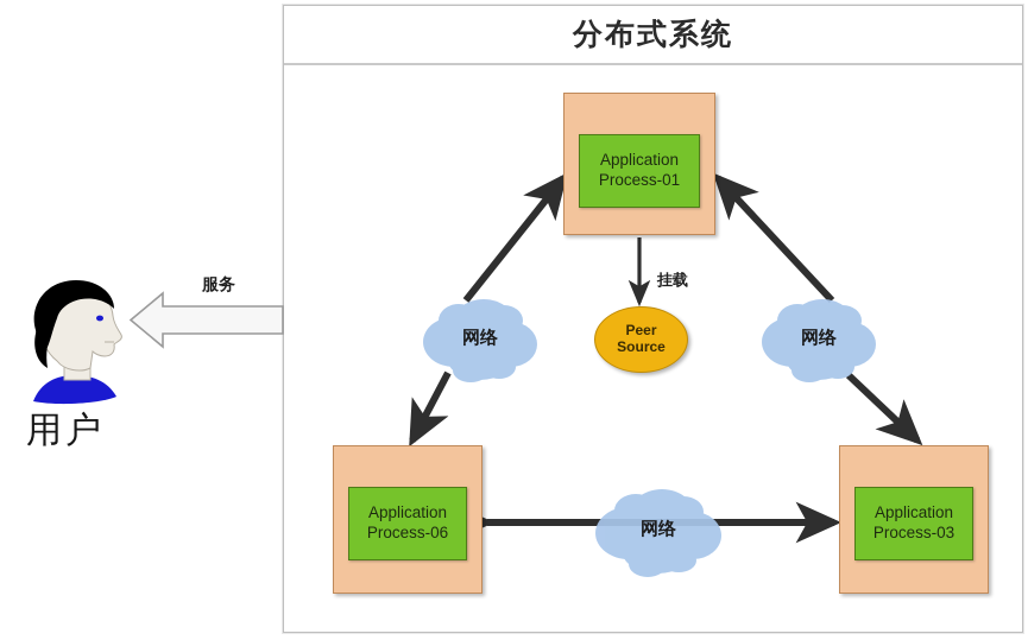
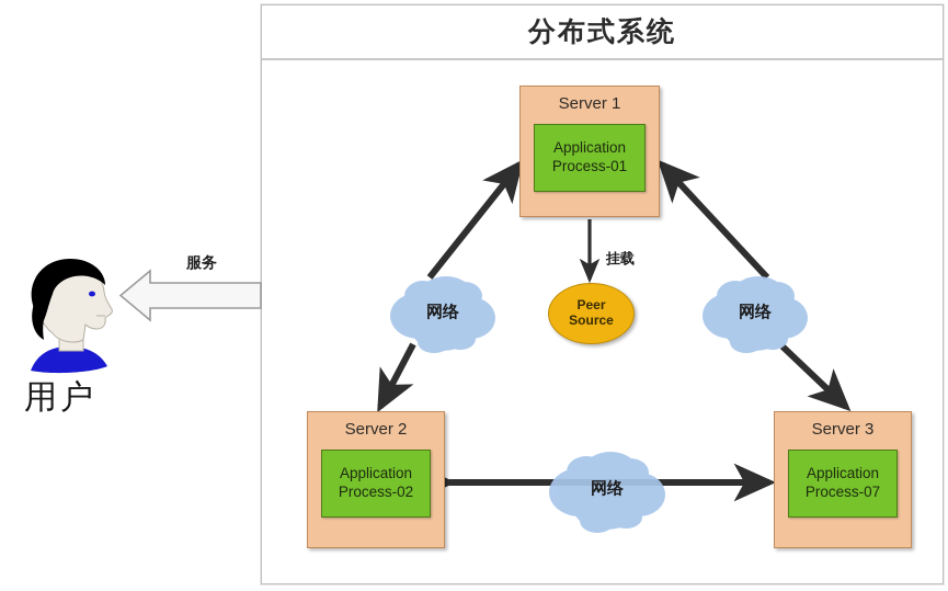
  分布式系统
  网络
  网络
  网络
+ Server 1
  Application
  Process-01
+ Server 2
  Application
- Process-06
+ Process-02
+ Server 3
  Application
- Process-03
+ Process-07
  Peer
  Source
  挂载
  用户
  服务
